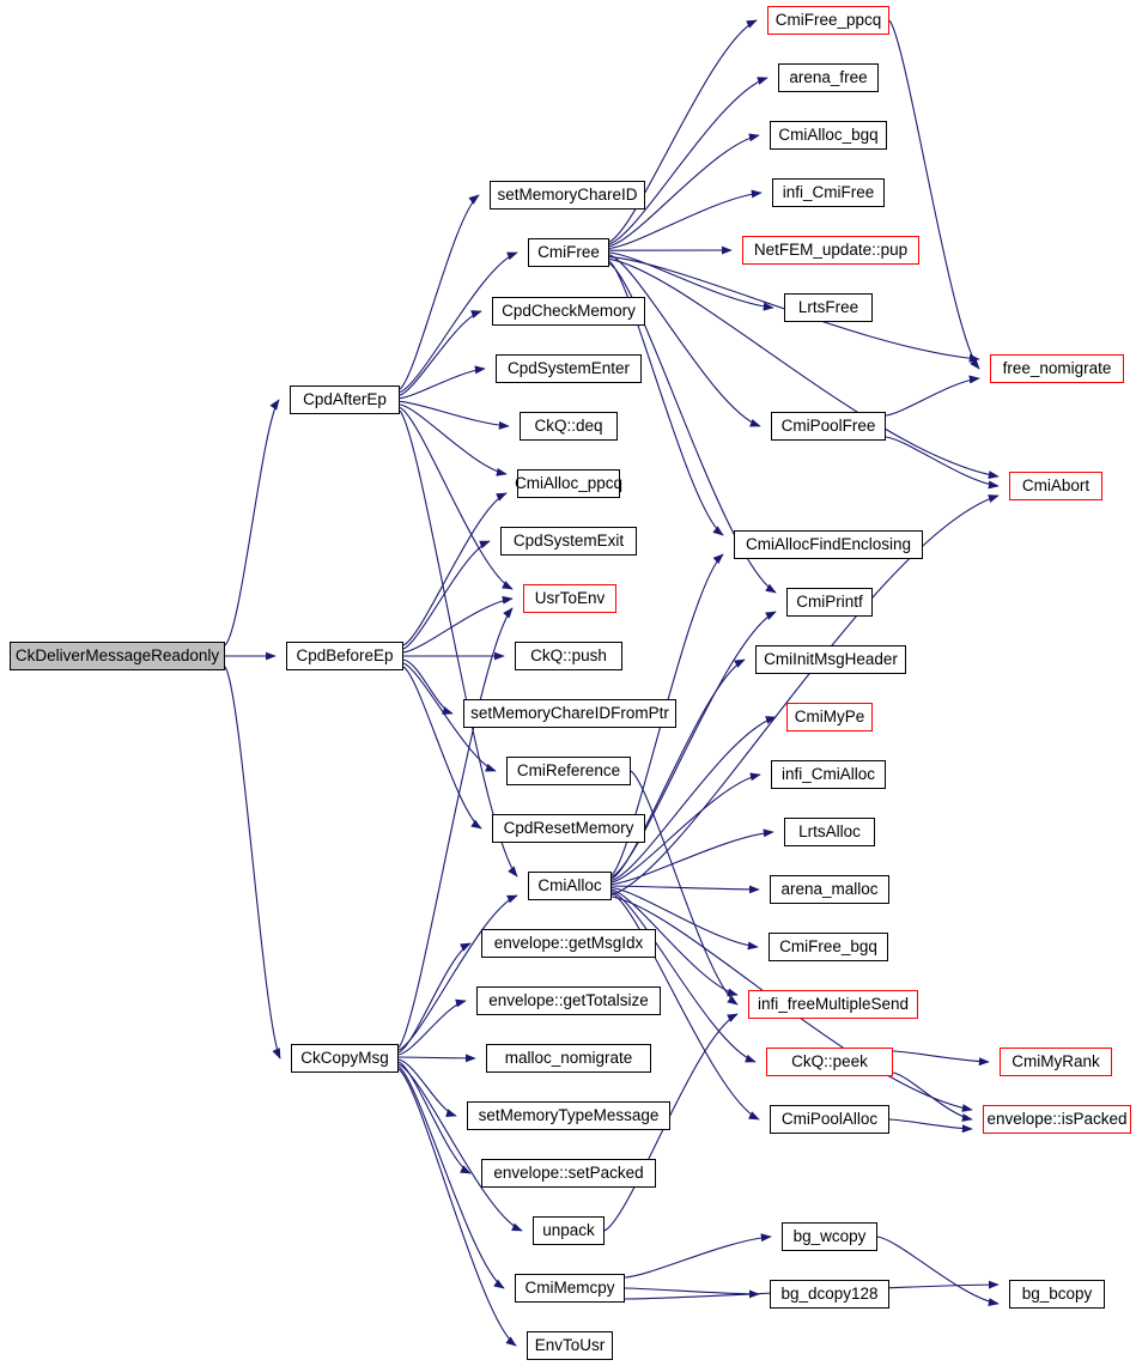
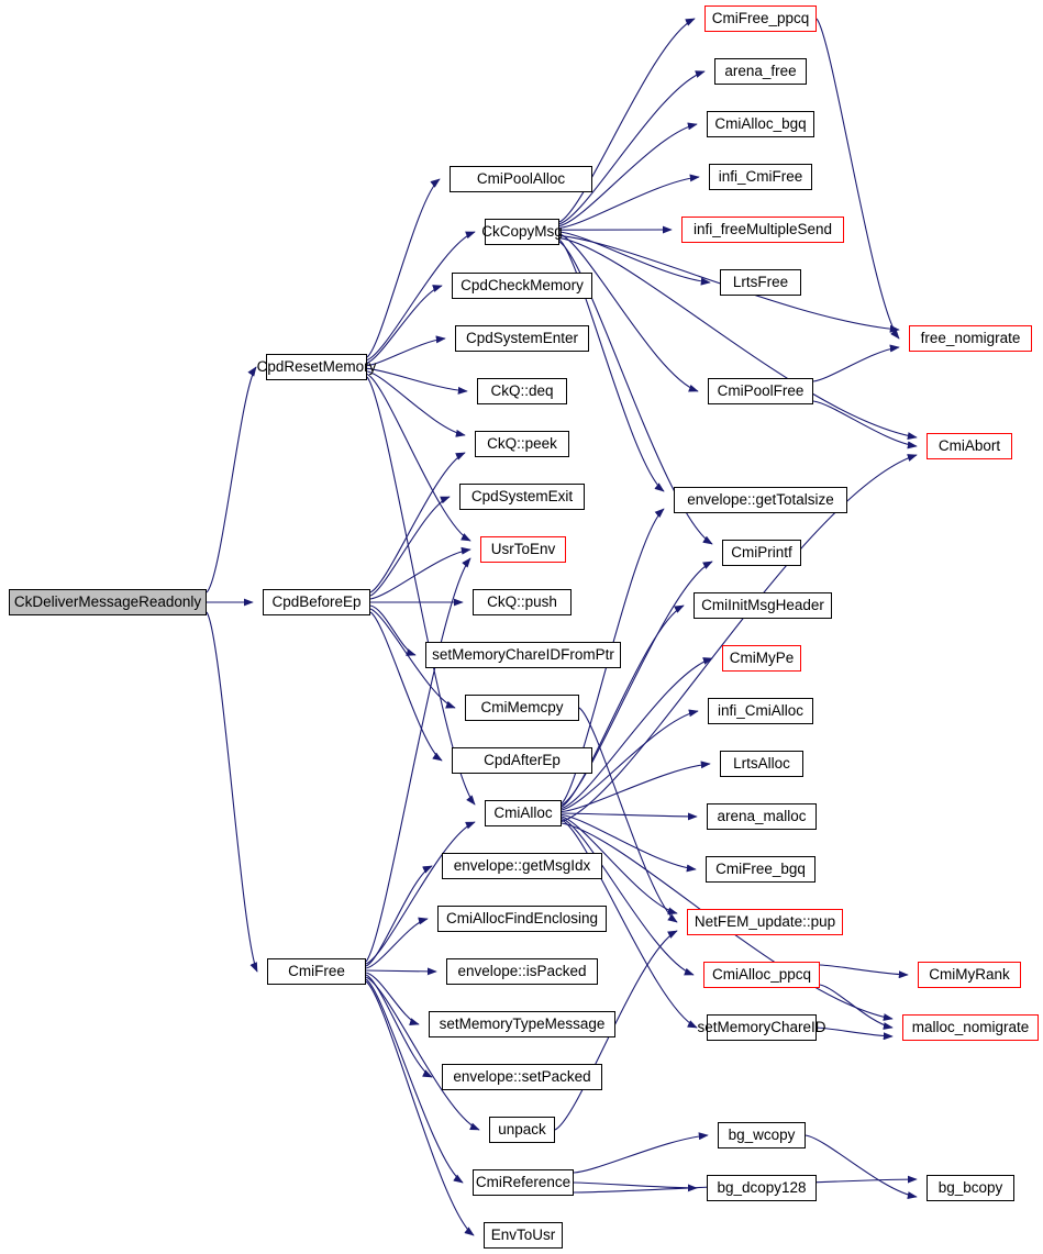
  CkDeliverMessageReadonly
- CpdAfterEp
+ CpdResetMemory
  CpdBeforeEp
- CkCopyMsg
+ CmiFree
- setMemoryChareID
+ CmiPoolAlloc
- CmiFree
+ CkCopyMsg
  CpdCheckMemory
  CpdSystemEnter
  CkQ::deq
- CmiAlloc_ppcq
+ CkQ::peek
  CpdSystemExit
  UsrToEnv
  CkQ::push
  setMemoryChareIDFromPtr
- CmiReference
+ CmiMemcpy
- CpdResetMemory
+ CpdAfterEp
  CmiAlloc
  envelope::getMsgIdx
- envelope::getTotalsize
+ CmiAllocFindEnclosing
- malloc_nomigrate
+ envelope::isPacked
  setMemoryTypeMessage
  envelope::setPacked
  unpack
- CmiMemcpy
+ CmiReference
  EnvToUsr
  CmiFree_ppcq
  arena_free
  CmiAlloc_bgq
  infi_CmiFree
- NetFEM_update::pup
+ infi_freeMultipleSend
  LrtsFree
  CmiPoolFree
- CmiAllocFindEnclosing
+ envelope::getTotalsize
  CmiPrintf
  CmiInitMsgHeader
  CmiMyPe
  infi_CmiAlloc
  LrtsAlloc
  arena_malloc
  CmiFree_bgq
- infi_freeMultipleSend
+ NetFEM_update::pup
- CkQ::peek
+ CmiAlloc_ppcq
- CmiPoolAlloc
+ setMemoryChareID
  bg_wcopy
  bg_dcopy128
  free_nomigrate
  CmiAbort
  CmiMyRank
- envelope::isPacked
+ malloc_nomigrate
  bg_bcopy
